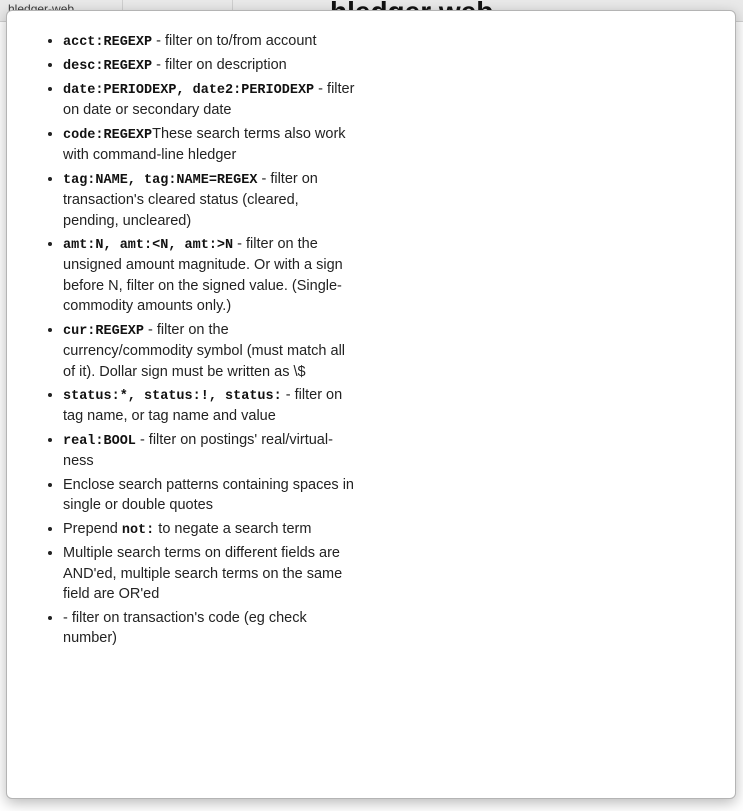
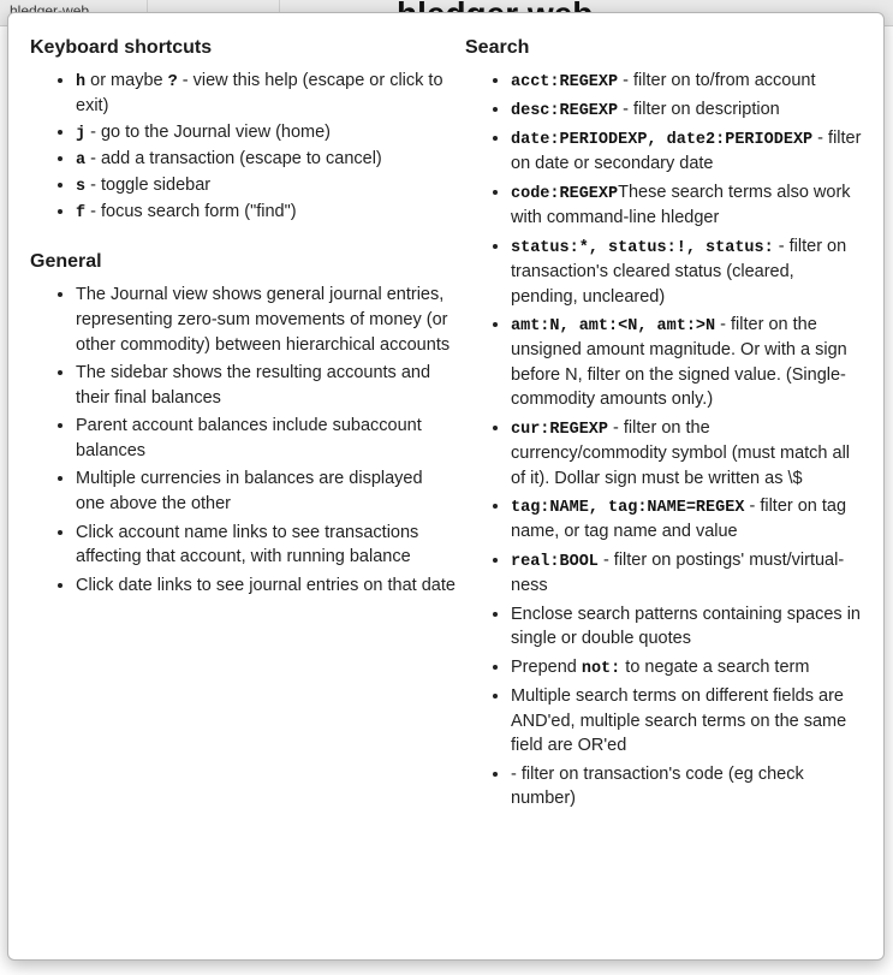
  hledger-web
+ Keyboard shortcuts
+ h or maybe ? - view this help (escape or click to exit)
+ j - go to the Journal view (home)
+ a - add a transaction (escape to cancel)
+ s - toggle sidebar
+ f - focus search form ("find")
+ General
+ The Journal view shows general journal entries, representing zero-sum movements of money (or other commodity) between hierarchical accounts
+ The sidebar shows the resulting accounts and their final balances
+ Parent account balances include subaccount balances
+ Multiple currencies in balances are displayed one above the other
+ Click account name links to see transactions affecting that account, with running balance
+ Click date links to see journal entries on that date
+ Search
  acct:REGEXP - filter on to/from account
  desc:REGEXP - filter on description
  date:PERIODEXP, date2:PERIODEXP - filter on date or secondary date
  code:REGEXPThese search terms also work with command-line hledger
- tag:NAME, tag:NAME=REGEX - filter on transaction's cleared status (cleared, pending, uncleared)
+ status:*, status:!, status: - filter on transaction's cleared status (cleared, pending, uncleared)
  amt:N, amt:<N, amt:>N - filter on the unsigned amount magnitude. Or with a sign before N, filter on the signed value. (Single-commodity amounts only.)
  cur:REGEXP - filter on the currency/commodity symbol (must match all of it). Dollar sign must be written as \$
- status:*, status:!, status: - filter on tag name, or tag name and value
+ tag:NAME, tag:NAME=REGEX - filter on tag name, or tag name and value
- real:BOOL - filter on postings' real/virtual-ness
+ real:BOOL - filter on postings' must/virtual-ness
  Enclose search patterns containing spaces in single or double quotes
  Prepend not: to negate a search term
  Multiple search terms on different fields are AND'ed, multiple search terms on the same field are OR'ed
  - filter on transaction's code (eg check number)
